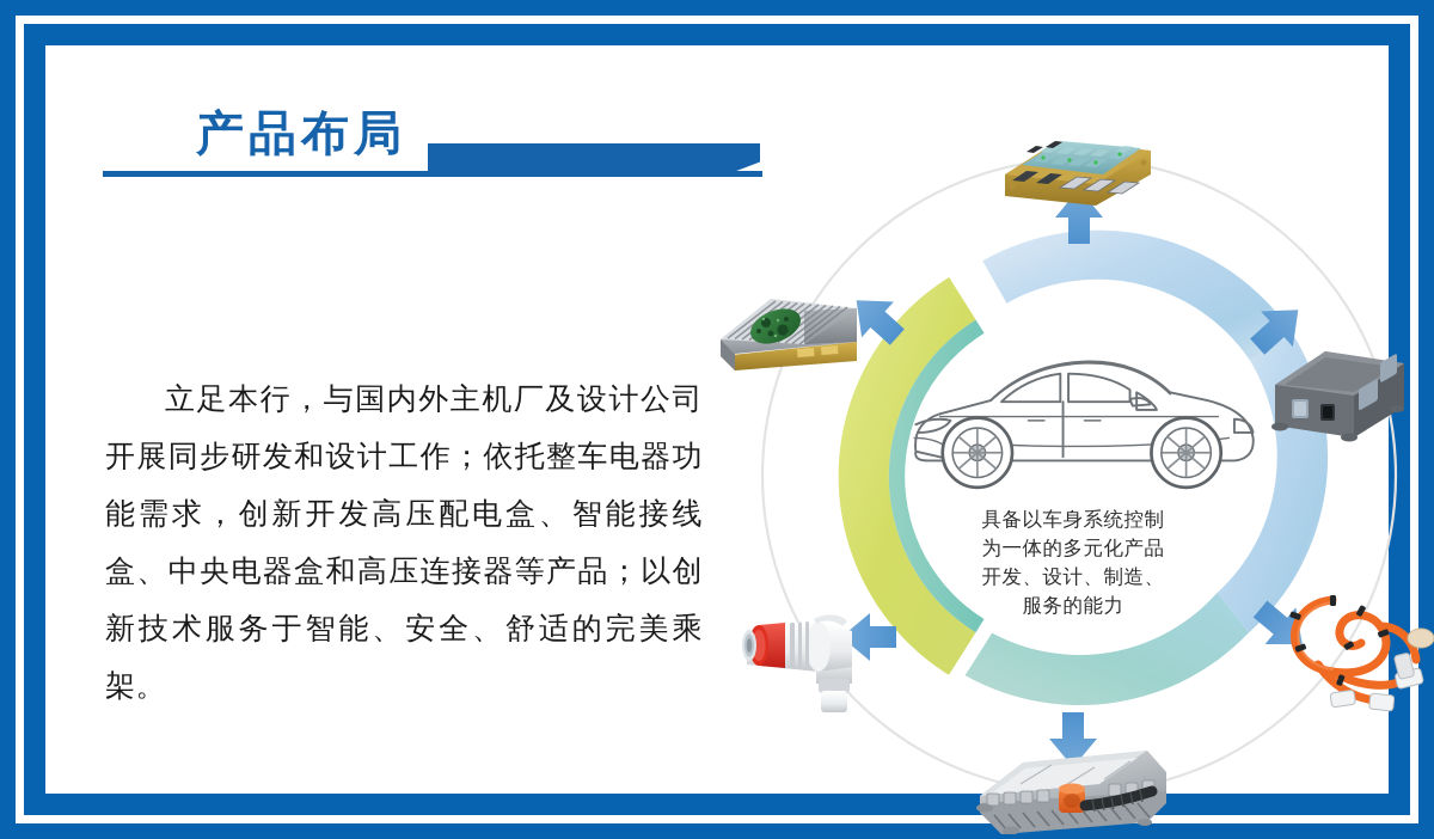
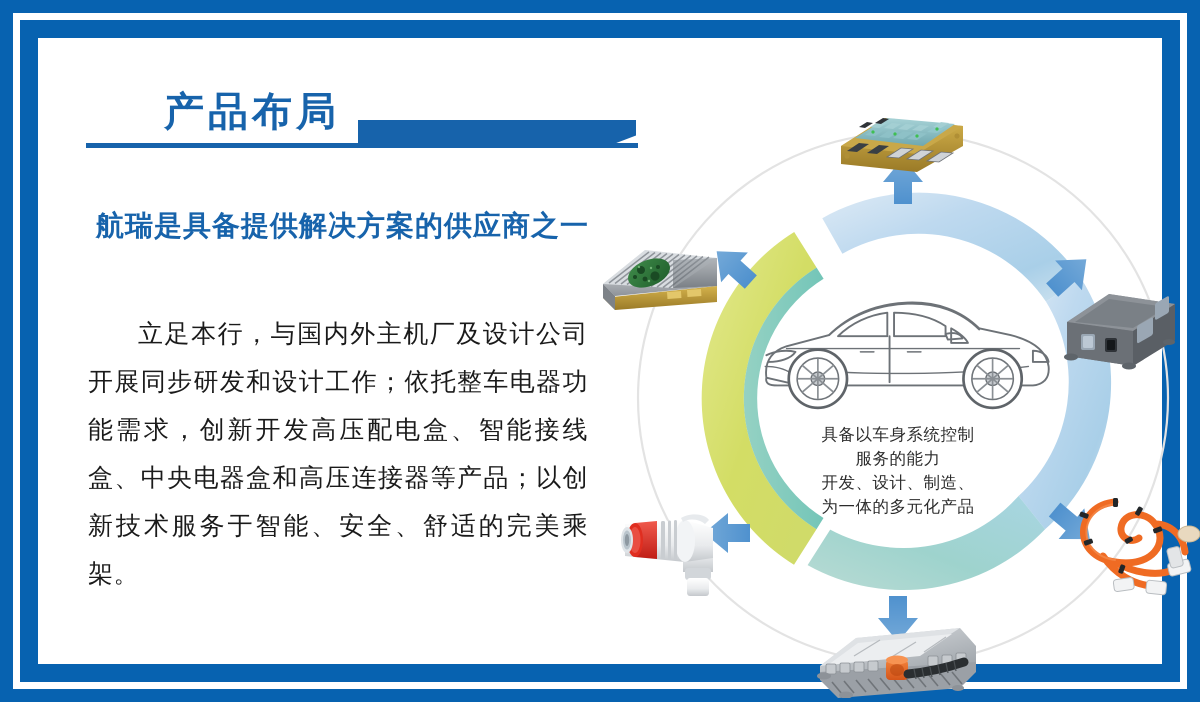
  产品布局
+ 航瑞是具备提供解决方案的供应商之一
  立足本行，与国内外主机厂及设计公司开展同步研发和设计工作；依托整车电器功能需求，创新开发高压配电盒、智能接线盒、中央电器盒和高压连接器等产品；以创新技术服务于智能、安全、舒适的完美乘架。
  具备以车身系统控制
- 为一体的多元化产品
+ 服务的能力
  开发、设计、制造、
- 服务的能力
+ 为一体的多元化产品
